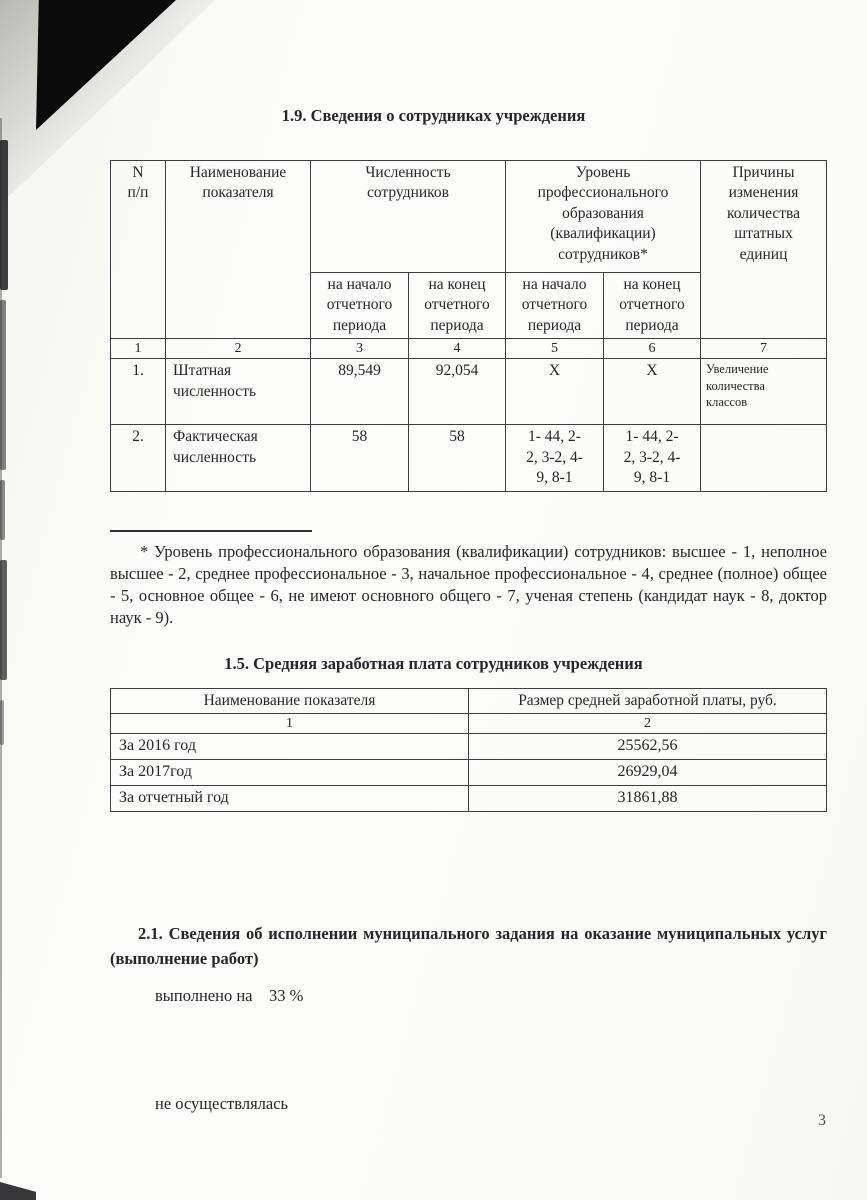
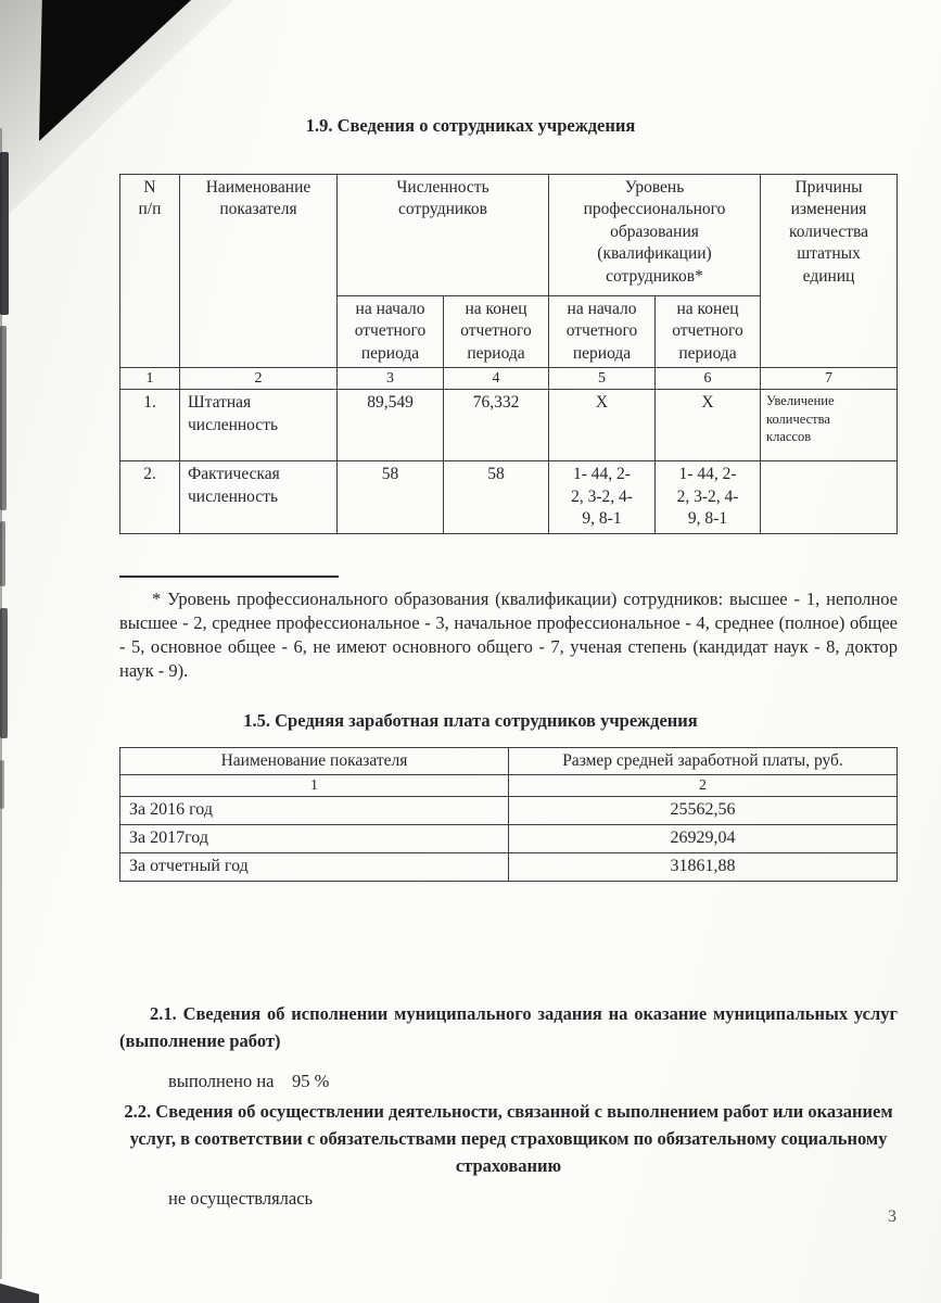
  1.9. Сведения о сотрудниках учреждения
  N п/п	Наименование показателя	Численность сотрудников	Уровень профессионального образования (квалификации) сотрудников*	Причины изменения количества штатных единиц
  на начало отчетного периода	на конец отчетного периода	на начало отчетного периода	на конец отчетного периода
  1	2	3	4	5	6	7
- 1.	Штатная численность	89,549	92,054	Х	Х	Увеличение количества классов
+ 1.	Штатная численность	89,549	76,332	Х	Х	Увеличение количества классов
  2.	Фактическая численность	58	58	1- 44, 2- 2, 3-2, 4- 9, 8-1	1- 44, 2- 2, 3-2, 4- 9, 8-1
  * Уровень профессионального образования (квалификации) сотрудников: высшее - 1, неполное высшее - 2, среднее профессиональное - 3, начальное профессиональное - 4, среднее (полное) общее - 5, основное общее - 6, не имеют основного общего - 7, ученая степень (кандидат наук - 8, доктор наук - 9).
  1.5. Средняя заработная плата сотрудников учреждения
  Наименование показателя	Размер средней заработной платы, руб.
  1	2
  За 2016 год	25562,56
  За 2017год	26929,04
  За отчетный год	31861,88
  2.1. Сведения об исполнении муниципального задания на оказание муниципальных услуг (выполнение работ)
- выполнено на 33 %
+ выполнено на 95 %
+ 2.2. Сведения об осуществлении деятельности, связанной с выполнением работ или оказанием услуг, в соответствии с обязательствами перед страховщиком по обязательному социальному страхованию
  не осуществлялась
  3
